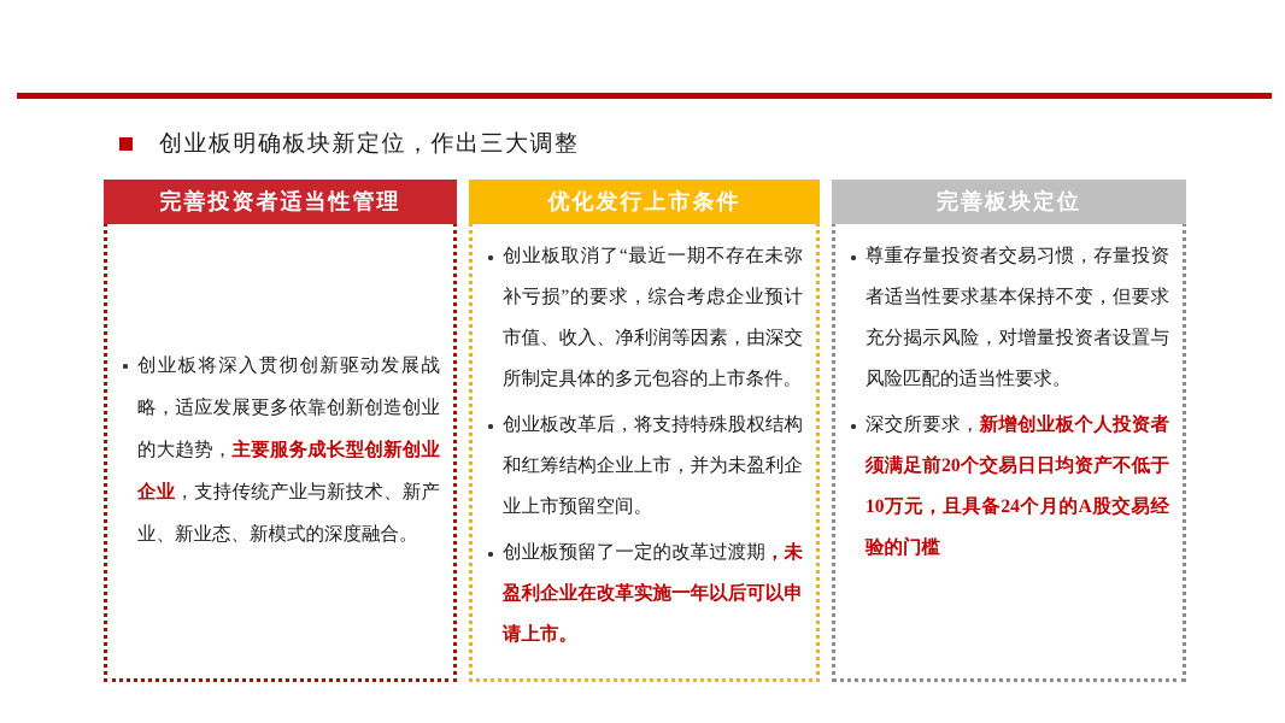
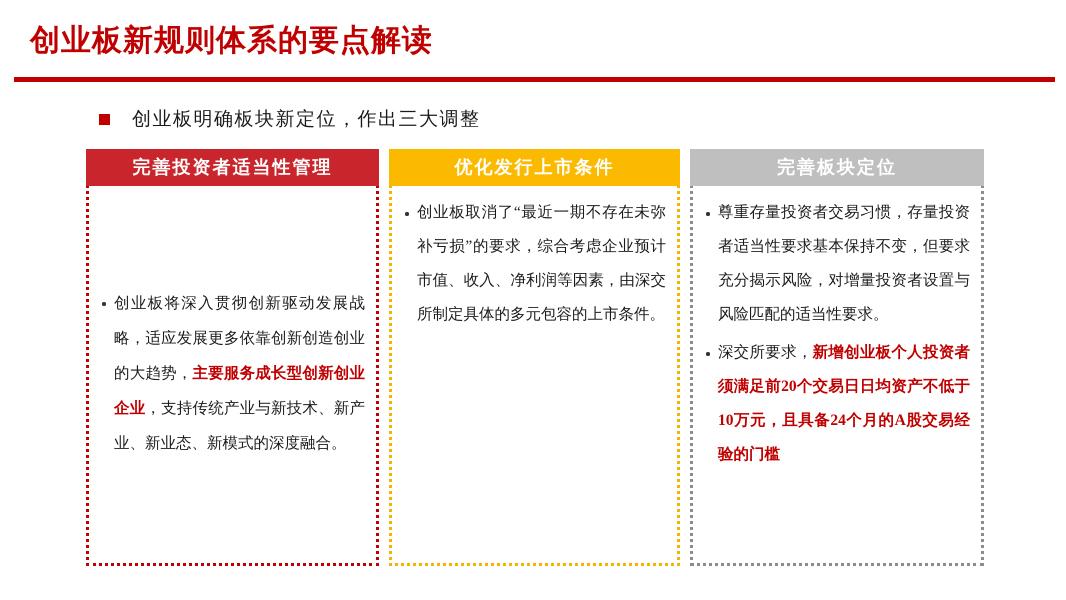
+ 创业板新规则体系的要点解读
  创业板明确板块新定位，作出三大调整
  完善投资者适当性管理
  创业板将深入贯彻创新驱动发展战略，适应发展更多依靠创新创造创业的大趋势，主要服务成长型创新创业企业，支持传统产业与新技术、新产业、新业态、新模式的深度融合。
  优化发行上市条件
  创业板取消了“最近一期不存在未弥补亏损”的要求，综合考虑企业预计市值、收入、净利润等因素，由深交所制定具体的多元包容的上市条件。
- 创业板改革后，将支持特殊股权结构和红筹结构企业上市，并为未盈利企业上市预留空间。
- 创业板预留了一定的改革过渡期，未盈利企业在改革实施一年以后可以申请上市。
  完善板块定位
  尊重存量投资者交易习惯，存量投资者适当性要求基本保持不变，但要求充分揭示风险，对增量投资者设置与风险匹配的适当性要求。
  深交所要求，新增创业板个人投资者须满足前20个交易日日均资产不低于10万元，且具备24个月的A股交易经验的门槛
